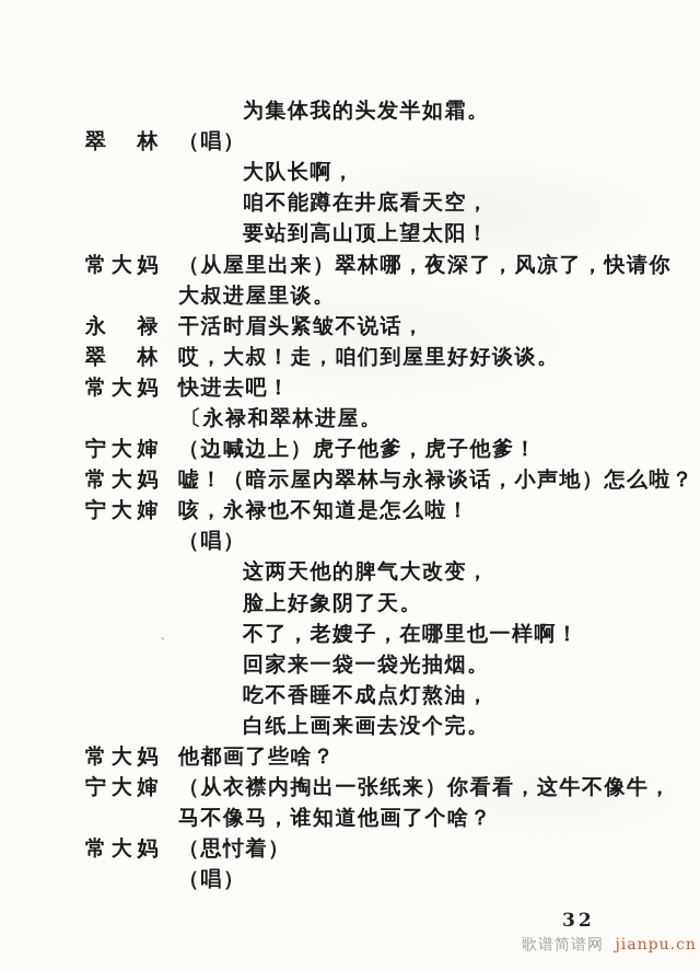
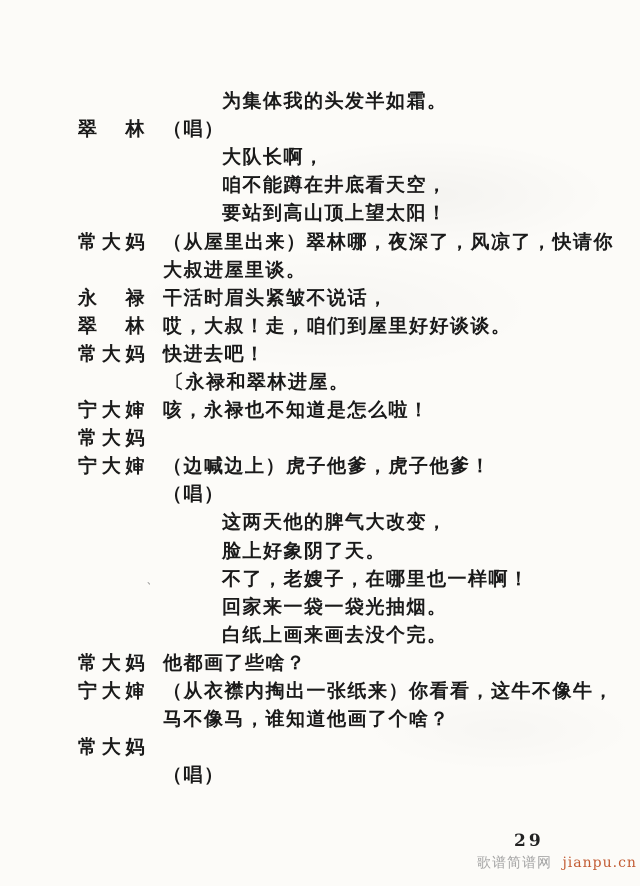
  为集体我的头发半如霜。
  翠林
  （唱）
  大队长啊，
  咱不能蹲在井底看天空，
  要站到高山顶上望太阳！
  常大妈
  （从屋里出来）翠林哪，夜深了，风凉了，快请你
  大叔进屋里谈。
  永禄
  干活时眉头紧皱不说话，
  翠林
  哎，大叔！走，咱们到屋里好好谈谈。
  常大妈
  快进去吧！
  〔永禄和翠林进屋。
  宁大婶
- （边喊边上）虎子他爹，虎子他爹！
+ 咳，永禄也不知道是怎么啦！
  常大妈
- 嘘！（暗示屋内翠林与永禄谈话，小声地）怎么啦？
  宁大婶
- 咳，永禄也不知道是怎么啦！
+ （边喊边上）虎子他爹，虎子他爹！
  （唱）
  这两天他的脾气大改变，
  脸上好象阴了天。
  不了，老嫂子，在哪里也一样啊！
  回家来一袋一袋光抽烟。
- 吃不香睡不成点灯熬油，
  白纸上画来画去没个完。
  常大妈
  他都画了些啥？
  宁大婶
  （从衣襟内掏出一张纸来）你看看，这牛不像牛，
  马不像马，谁知道他画了个啥？
  常大妈
- （思忖着）
  （唱）
  、
- 32
+ 29
  歌谱简谱网 jianpu.cn
